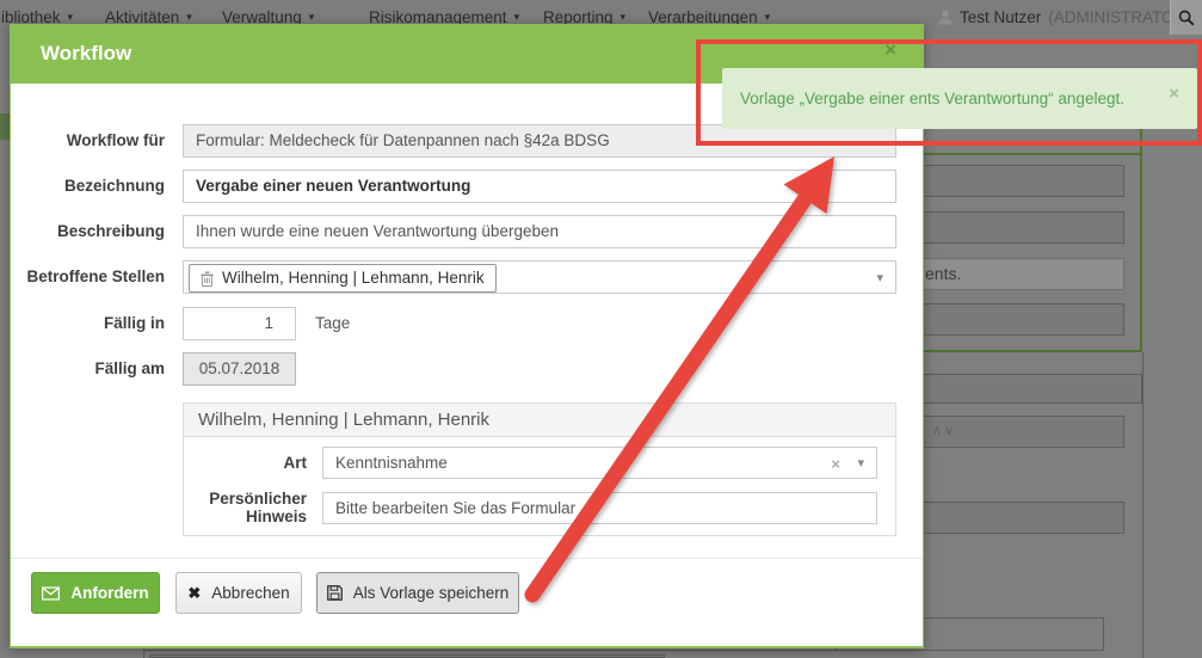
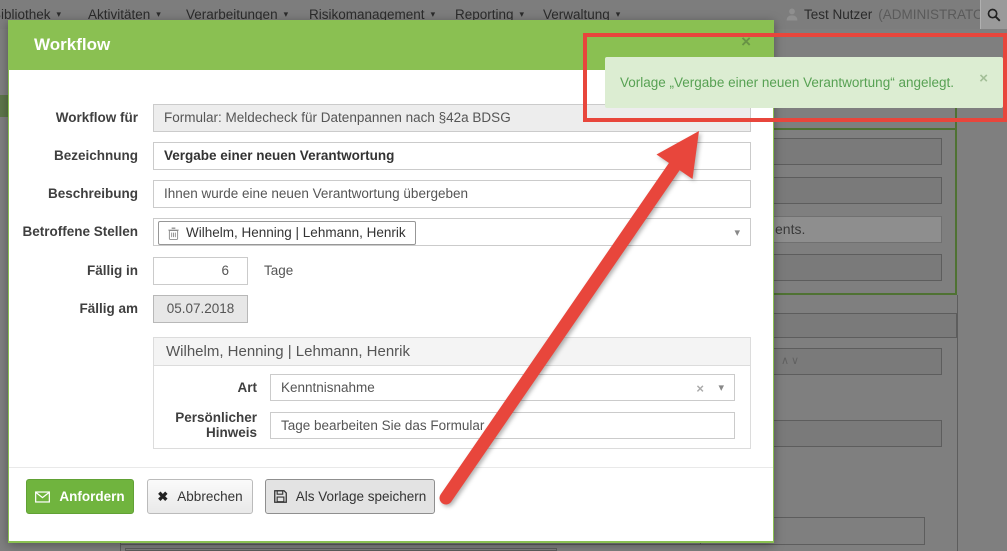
  ibliothek
  ▾
  Aktivitäten
  ▾
- Verwaltung
+ Verarbeitungen
  ▾
  Risikomanagement
  ▾
  Reporting
  ▾
- Verarbeitungen
+ Verwaltung
  ▾
  Test Nutzer
  (ADMINISTRATO
  ents.
  ∧∨
  Workflow
  ×
  Workflow für
  Formular: Meldecheck für Datenpannen nach §42a BDSG
  Bezeichnung
  Vergabe einer neuen Verantwortung
  Beschreibung
  Ihnen wurde eine neuen Verantwortung übergeben
  Betroffene Stellen
  Wilhelm, Henning | Lehmann, Henrik
  ▾
  Fällig in
- 1
+ 6
  Tage
  Fällig am
  05.07.2018
  Wilhelm, Henning | Lehmann, Henrik
  Art
  Kenntnisnahme
  ×
  ▾
  Persönlicher Hinweis
- Bitte bearbeiten Sie das Formular
+ Tage bearbeiten Sie das Formular
  Anfordern
  ✖
  Abbrechen
  Als Vorlage speichern
- Vorlage „Vergabe einer ents Verantwortung“ angelegt.
+ Vorlage „Vergabe einer neuen Verantwortung“ angelegt.
  ×
